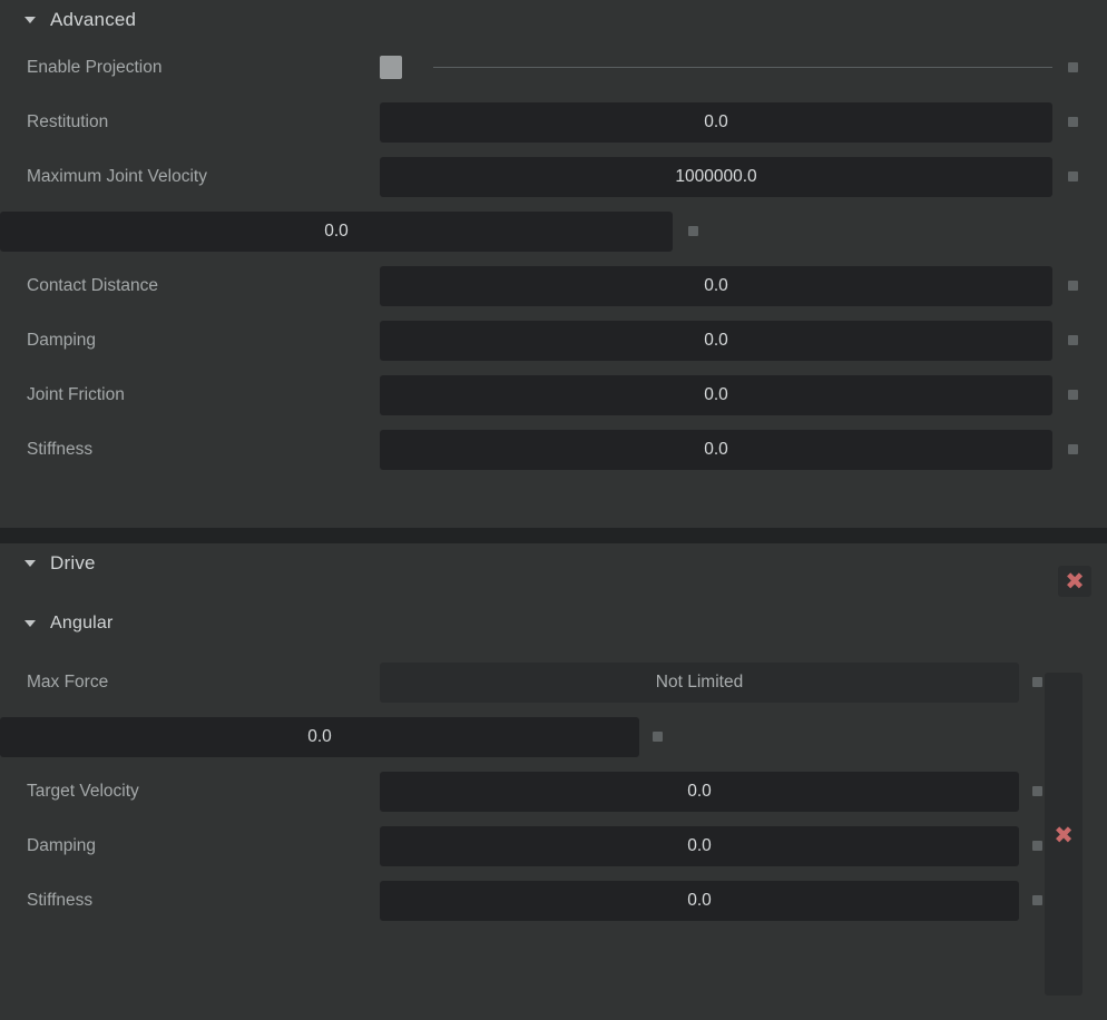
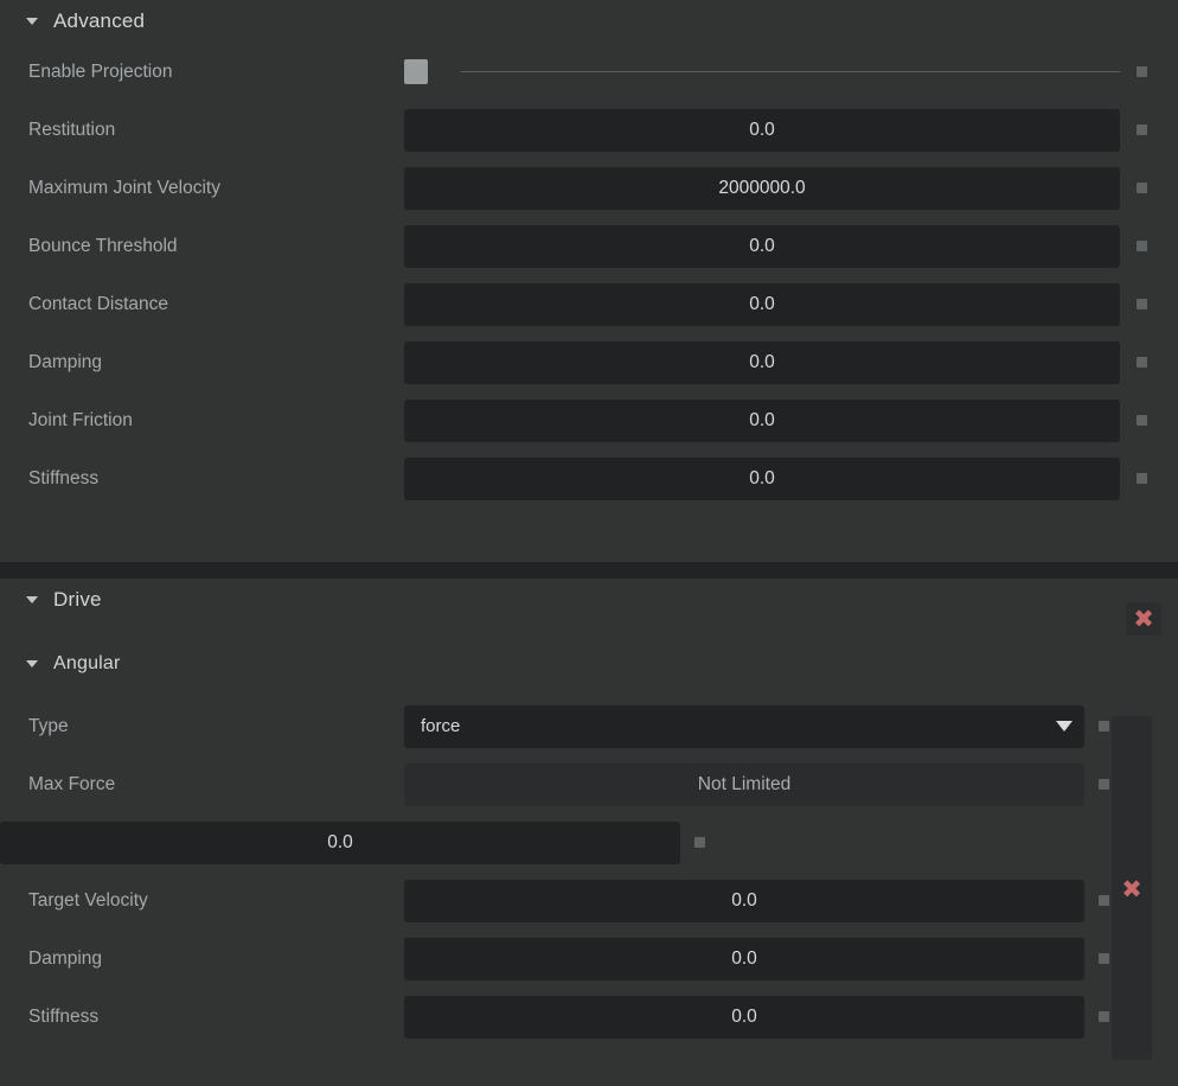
  Advanced
  Enable Projection
  Restitution
  0.0
  Maximum Joint Velocity
- 1000000.0
+ 2000000.0
+ Bounce Threshold
  0.0
  Contact Distance
  0.0
  Damping
  0.0
  Joint Friction
  0.0
  Stiffness
  0.0
  Drive
  ✖
  Angular
+ Type
+ force
  Max Force
  Not Limited
  0.0
  Target Velocity
  0.0
  Damping
  0.0
  Stiffness
  0.0
  ✖
